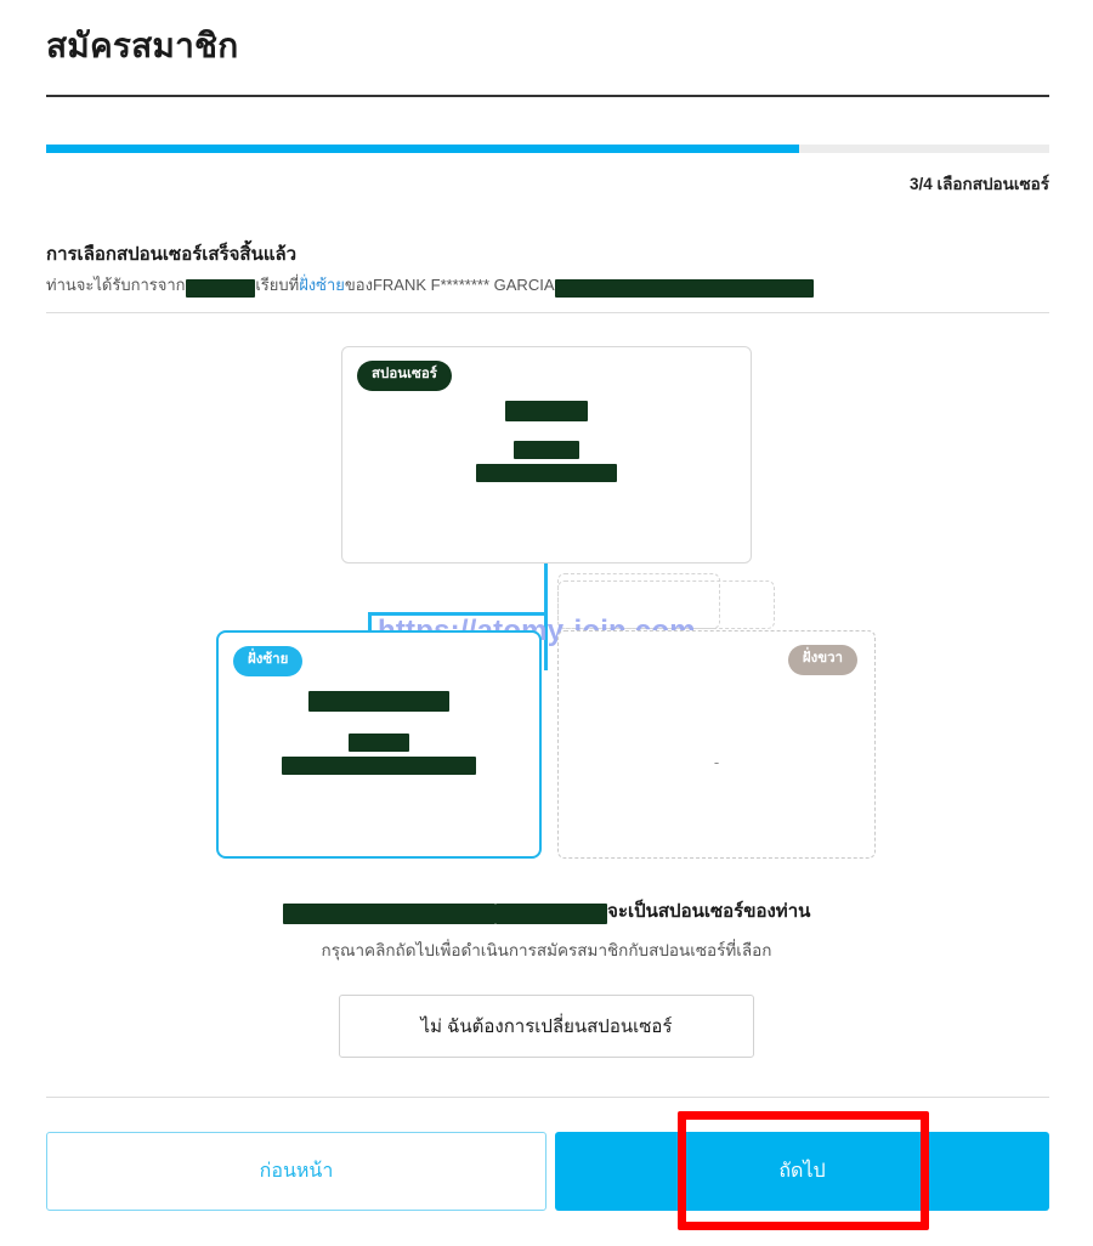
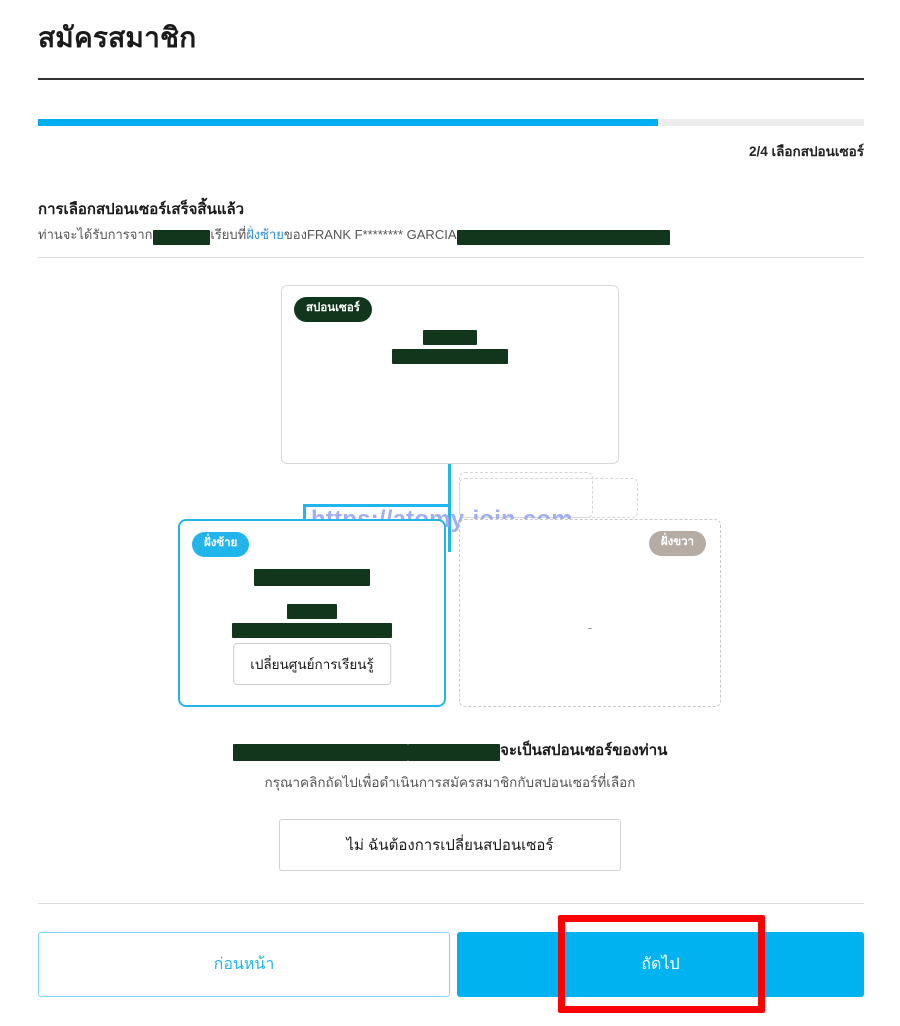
  สมัครสมาชิก
- 3/4 เลือกสปอนเซอร์
+ 2/4 เลือกสปอนเซอร์
  การเลือกสปอนเซอร์เสร็จสิ้นแล้ว
  ท่านจะได้รับการจาก เรียบที่ฝั่งซ้ายของFRANK F******** GARCIA
  สปอนเซอร์
- 4459767?
  Colombia
  ARIGATO CENTRO
  ฝั่งซ้าย
  ███████████
  Thailand
  ABUNDANT LIFE CENTER
+ เปลี่ยนศูนย์การเรียนรู้
  ฝั่งขวา
  -
  FRANK F******** GARCIA จะเป็นสปอนเซอร์ของท่าน
  กรุณาคลิกถัดไปเพื่อดำเนินการสมัครสมาชิกกับสปอนเซอร์ที่เลือก
  ไม่ ฉันต้องการเปลี่ยนสปอนเซอร์
  ก่อนหน้า
  ถัดไป
